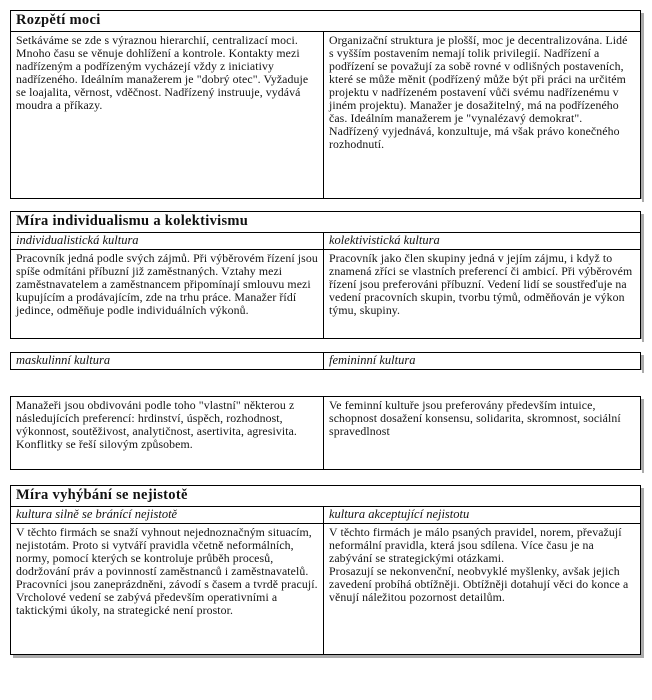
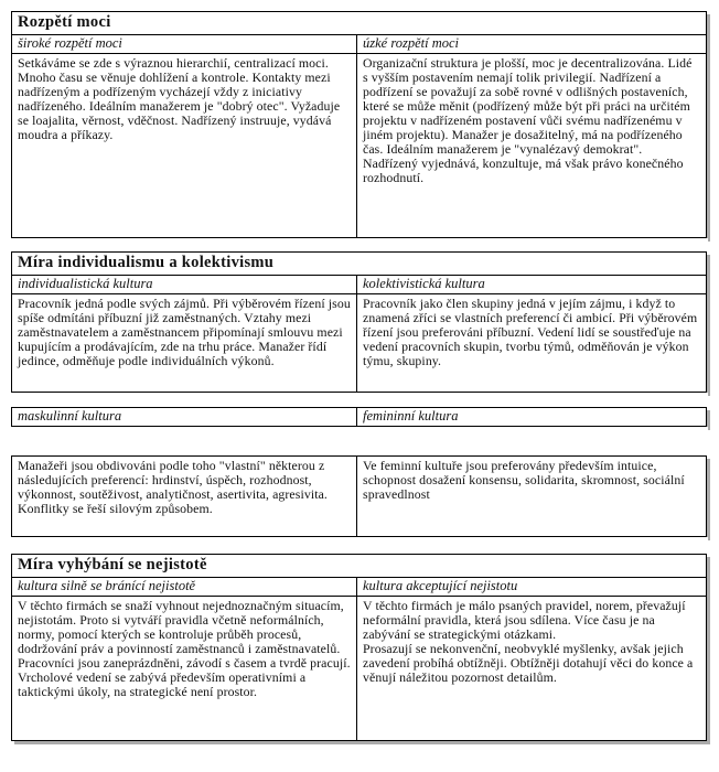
  Rozpětí moci
+ široké rozpětí moci
+ úzké rozpětí moci
  Setkáváme se zde s výraznou hierarchií, centralizací moci. Mnoho času se věnuje dohlížení a kontrole. Kontakty mezi nadřízeným a podřízeným vycházejí vždy z iniciativy nadřízeného. Ideálním manažerem je "dobrý otec". Vyžaduje se loajalita, věrnost, vděčnost. Nadřízený instruuje, vydává moudra a příkazy.
  Organizační struktura je plošší, moc je decentralizována. Lidé s vyšším postavením nemají tolik privilegií. Nadřízení a podřízení se považují za sobě rovné v odlišných postaveních, které se může měnit (podřízený může být při práci na určitém projektu v nadřízeném postavení vůči svému nadřízenému v jiném projektu). Manažer je dosažitelný, má na podřízeného čas. Ideálním manažerem je "vynalézavý demokrat".
  Nadřízený vyjednává, konzultuje, má však právo konečného rozhodnutí.
  Míra individualismu a kolektivismu
  individualistická kultura
  kolektivistická kultura
  Pracovník jedná podle svých zájmů. Při výběrovém řízení jsou spíše odmítáni příbuzní již zaměstnaných. Vztahy mezi zaměstnavatelem a zaměstnancem připomínají smlouvu mezi kupujícím a prodávajícím, zde na trhu práce. Manažer řídí jedince, odměňuje podle individuálních výkonů.
  Pracovník jako člen skupiny jedná v jejím zájmu, i když to znamená zříci se vlastních preferencí či ambicí. Při výběrovém řízení jsou preferováni příbuzní. Vedení lidí se soustřeďuje na vedení pracovních skupin, tvorbu týmů, odměňován je výkon týmu, skupiny.
  maskulinní kultura
  femininní kultura
  Manažeři jsou obdivováni podle toho "vlastní" některou z následujících preferencí: hrdinství, úspěch, rozhodnost, výkonnost, soutěživost, analytičnost, asertivita, agresivita. Konflitky se řeší silovým způsobem.
  Ve feminní kultuře jsou preferovány především intuice, schopnost dosažení konsensu, solidarita, skromnost, sociální spravedlnost
  Míra vyhýbání se nejistotě
  kultura silně se bránící nejistotě
  kultura akceptující nejistotu
  V těchto firmách se snaží vyhnout nejednoznačným situacím, nejistotám. Proto si vytváří pravidla včetně neformálních, normy, pomocí kterých se kontroluje průběh procesů, dodržování práv a povinností zaměstnanců i zaměstnavatelů. Pracovníci jsou zaneprázdněni, závodí s časem a tvrdě pracují.
  Vrcholové vedení se zabývá především operativními a taktickými úkoly, na strategické není prostor.
  V těchto firmách je málo psaných pravidel, norem, převažují neformální pravidla, která jsou sdílena. Více času je na zabývání se strategickými otázkami.
  Prosazují se nekonvenční, neobvyklé myšlenky, avšak jejich zavedení probíhá obtížněji. Obtížněji dotahují věci do konce a věnují náležitou pozornost detailům.
